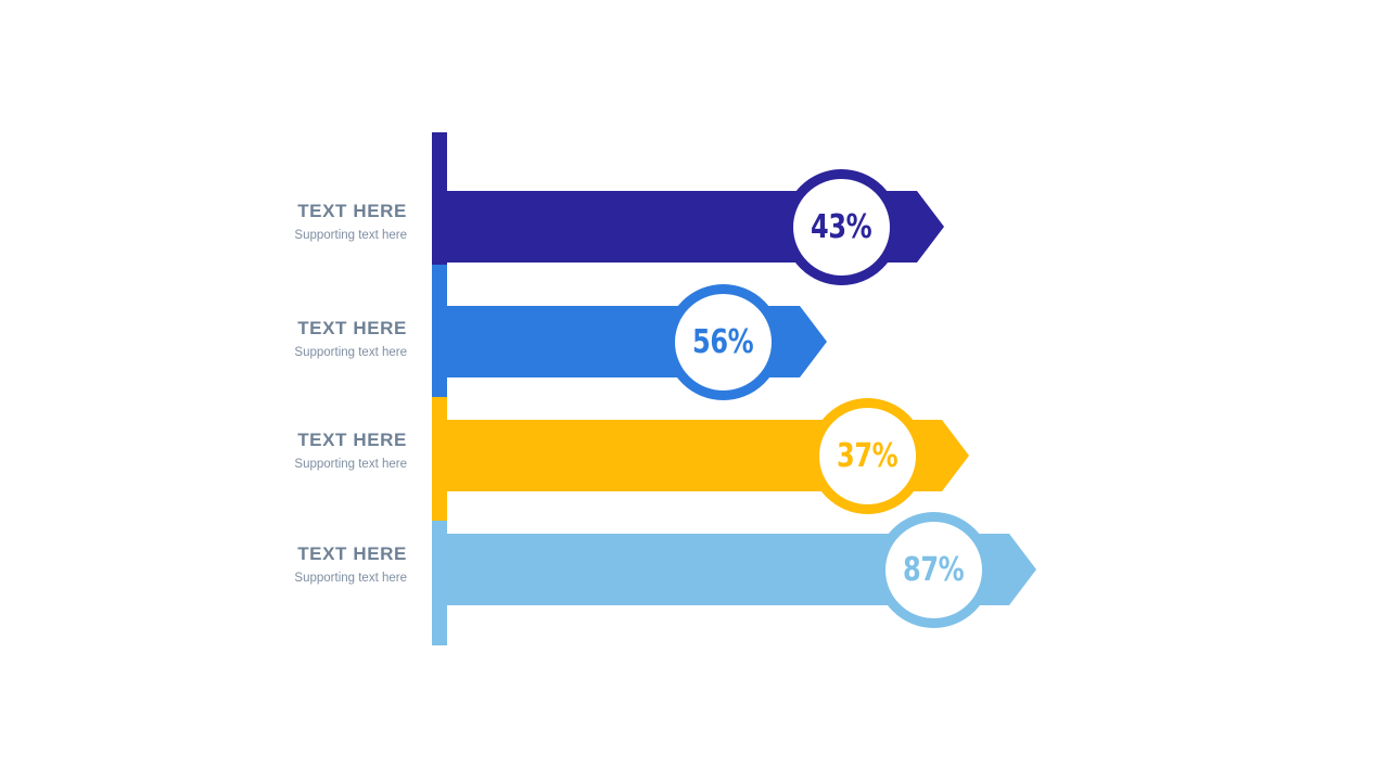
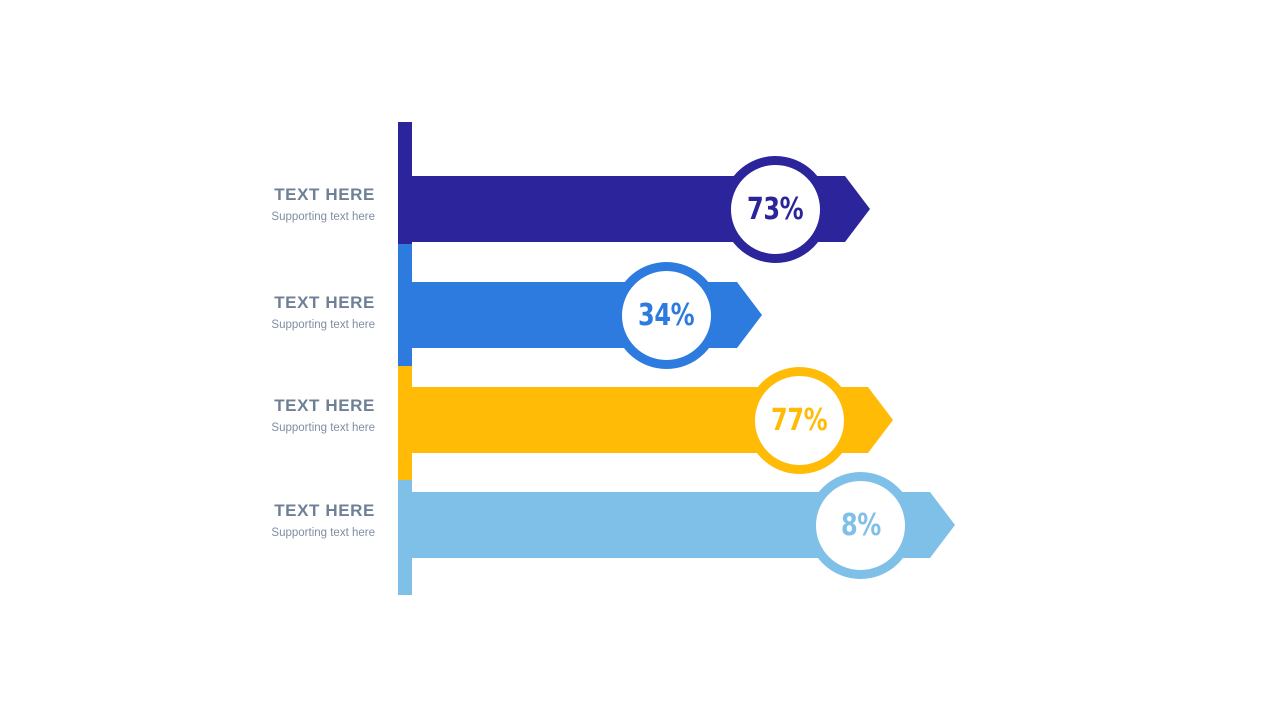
  TEXT HERE
  Supporting text here
- 43%
+ 73%
  TEXT HERE
  Supporting text here
- 56%
+ 34%
  TEXT HERE
  Supporting text here
- 37%
+ 77%
  TEXT HERE
  Supporting text here
- 87%
+ 8%
